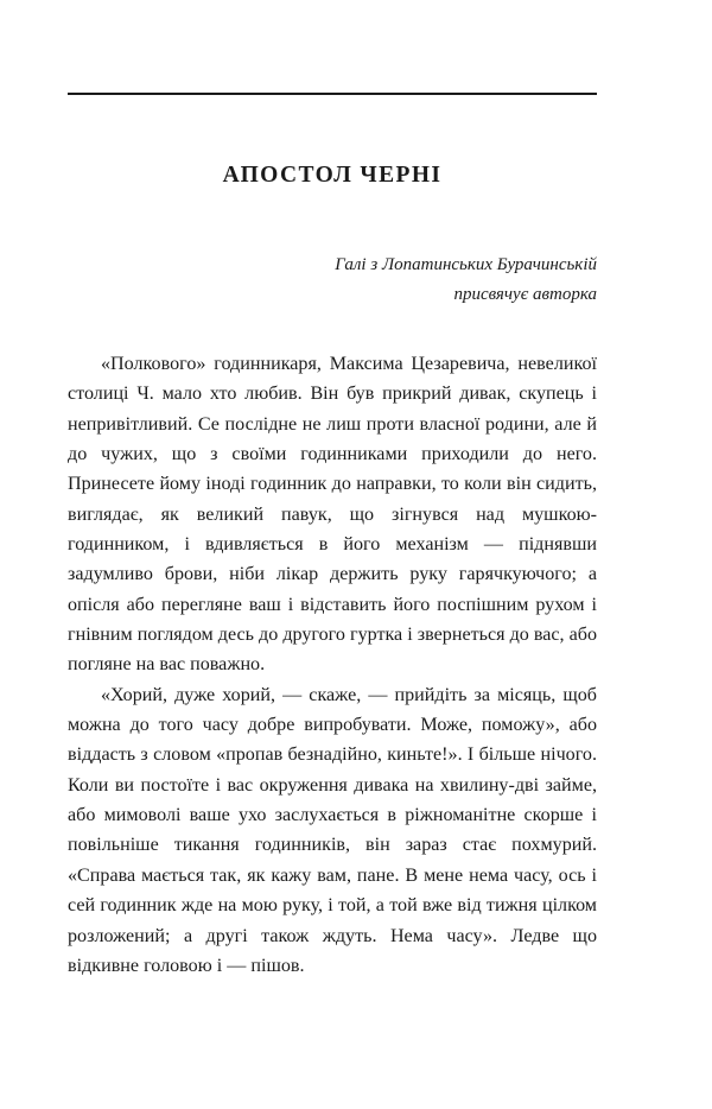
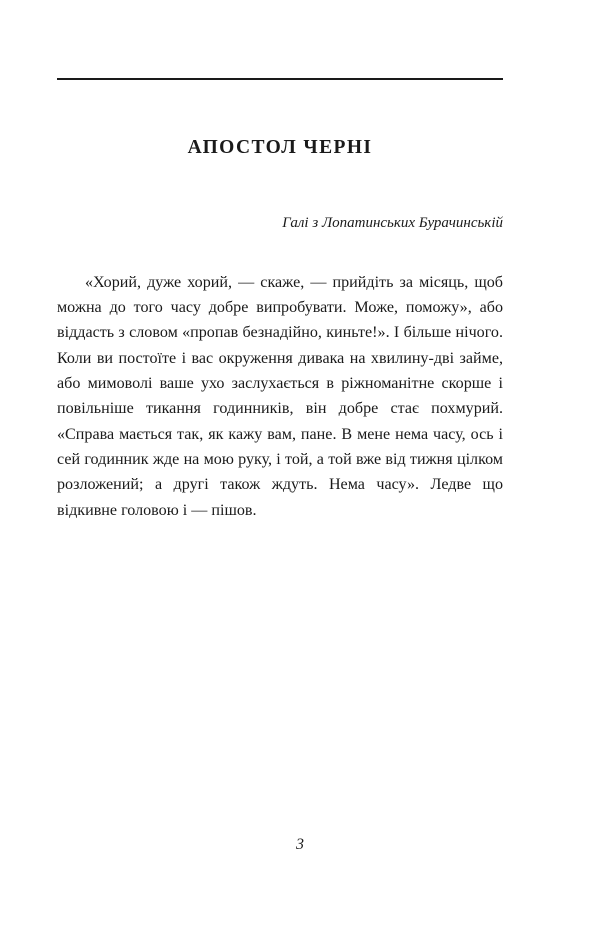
  АПОСТОЛ ЧЕРНІ
  Галі з Лопатинських Бурачинській
- присвячує авторка
- «Полкового» годинникаря, Максима Цезаревича, невеликої столиці Ч. мало хто любив. Він був прикрий дивак, скупець і непривітливий. Се послідне не лиш проти власної родини, але й до чужих, що з своїми годинниками приходили до него. Принесете йому іноді годинник до направки, то коли він сидить, виглядає, як великий павук, що зігнувся над мушкою-годинником, і вдивляється в його механізм — піднявши задумливо брови, ніби лікар держить руку гарячкуючого; а опісля або перегляне ваш і відставить його поспішним рухом і гнівним поглядом десь до другого гуртка і звернеться до вас, або погляне на вас поважно.
- «Хорий, дуже хорий, — скаже, — прийдіть за місяць, щоб можна до того часу добре випробувати. Може, поможу», або віддасть з словом «пропав безнадійно, киньте!». І більше нічого. Коли ви постоїте і вас окруження дивака на хвилину-дві займе, або мимоволі ваше ухо заслухається в ріжноманітне скорше і повільніше тикання годинників, він зараз стає похмурий. «Справа мається так, як кажу вам, пане. В мене нема часу, ось і сей годинник жде на мою руку, і той, а той вже від тижня цілком розложений; а другі також ждуть. Нема часу». Ледве що відкивне головою і — пішов.
+ «Хорий, дуже хорий, — скаже, — прийдіть за місяць, щоб можна до того часу добре випробувати. Може, поможу», або віддасть з словом «пропав безнадійно, киньте!». І більше нічого. Коли ви постоїте і вас окруження дивака на хвилину-дві займе, або мимоволі ваше ухо заслухається в ріжноманітне скорше і повільніше тикання годинників, він добре стає похмурий. «Справа мається так, як кажу вам, пане. В мене нема часу, ось і сей годинник жде на мою руку, і той, а той вже від тижня цілком розложений; а другі також ждуть. Нема часу». Ледве що відкивне головою і — пішов.
+ 3
